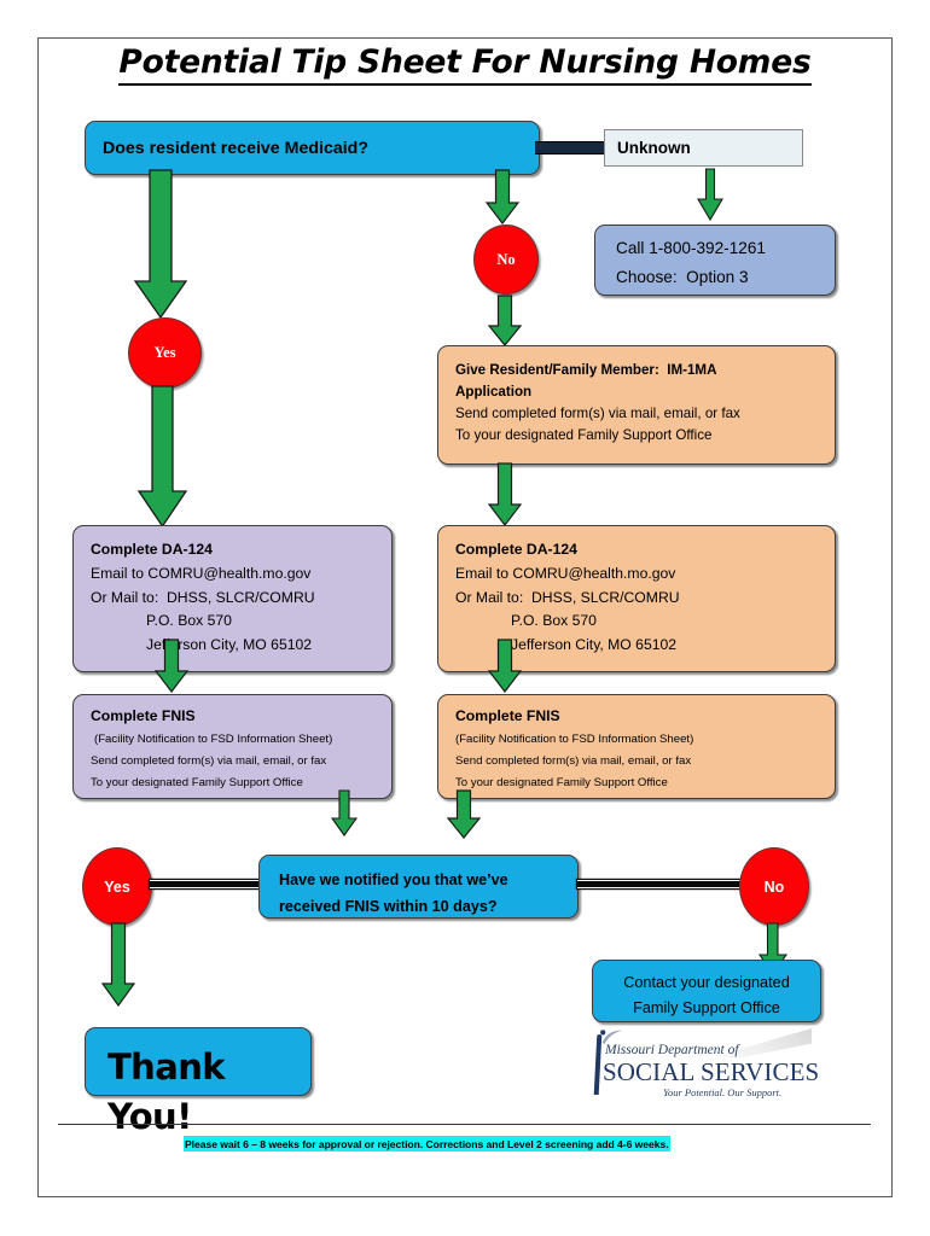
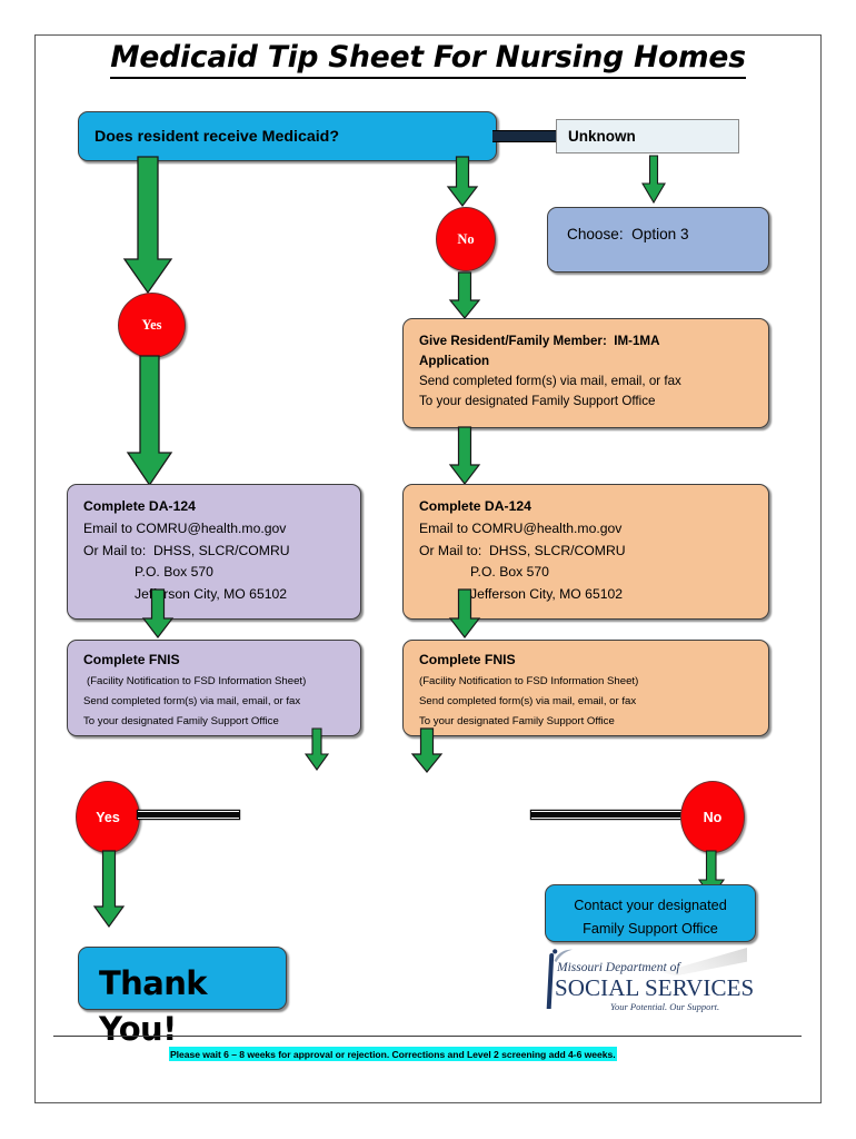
- Potential Tip Sheet For Nursing Homes
+ Medicaid Tip Sheet For Nursing Homes
  Does resident receive Medicaid?
  Unknown
- Call 1-800-392-1261
  Choose: Option 3
  No
  Yes
  Give Resident/Family Member: IM-1MA
  Application
  Send completed form(s) via mail, email, or fax
  To your designated Family Support Office
  Complete DA-124
  Email to COMRU@health.mo.gov
  Or Mail to: DHSS, SLCR/COMRU
  P.O. Box 570
  Jefrson City, MO 65102
  Complete DA-124
  Email to COMRU@health.mo.gov
  Or Mail to: DHSS, SLCR/COMRU
  P.O. Box 570
  Jefferson City, MO 65102
  Complete FNIS
  (Facility Notification to FSD Information Sheet)
  Send completed form(s) via mail, email, or fax
  To your designated Family Support Office
  Complete FNIS
  (Facility Notification to FSD Information Sheet)
  Send completed form(s) via mail, email, or fax
  To your designated Family Support Office
  Yes
- Have we notified you that we’ve
- received FNIS within 10 days?
  No
  Contact your designated
  Family Support Office
  Thank You!
  Missouri Department of
  SOCIAL SERVICES
  Your Potential. Our Support.
  Please wait 6 – 8 weeks for approval or rejection. Corrections and Level 2 screening add 4-6 weeks.
